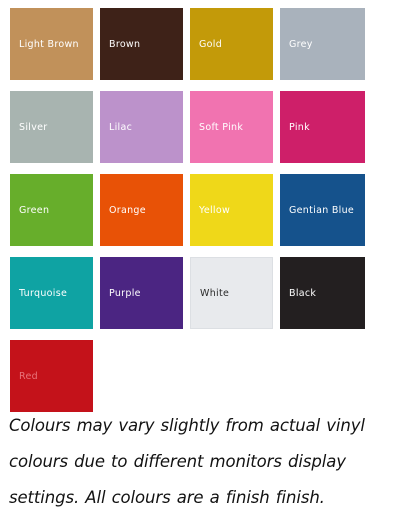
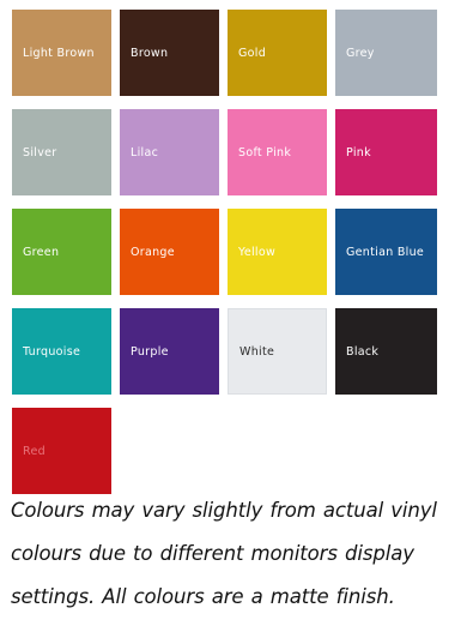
  Light Brown
  Brown
  Gold
  Grey
  Silver
  Lilac
  Soft Pink
  Pink
  Green
  Orange
  Yellow
  Gentian Blue
  Turquoise
  Purple
  White
  Black
  Red
- Colours may vary slightly from actual vinyl colours due to different monitors display settings. All colours are a finish finish.
+ Colours may vary slightly from actual vinyl colours due to different monitors display settings. All colours are a matte finish.
